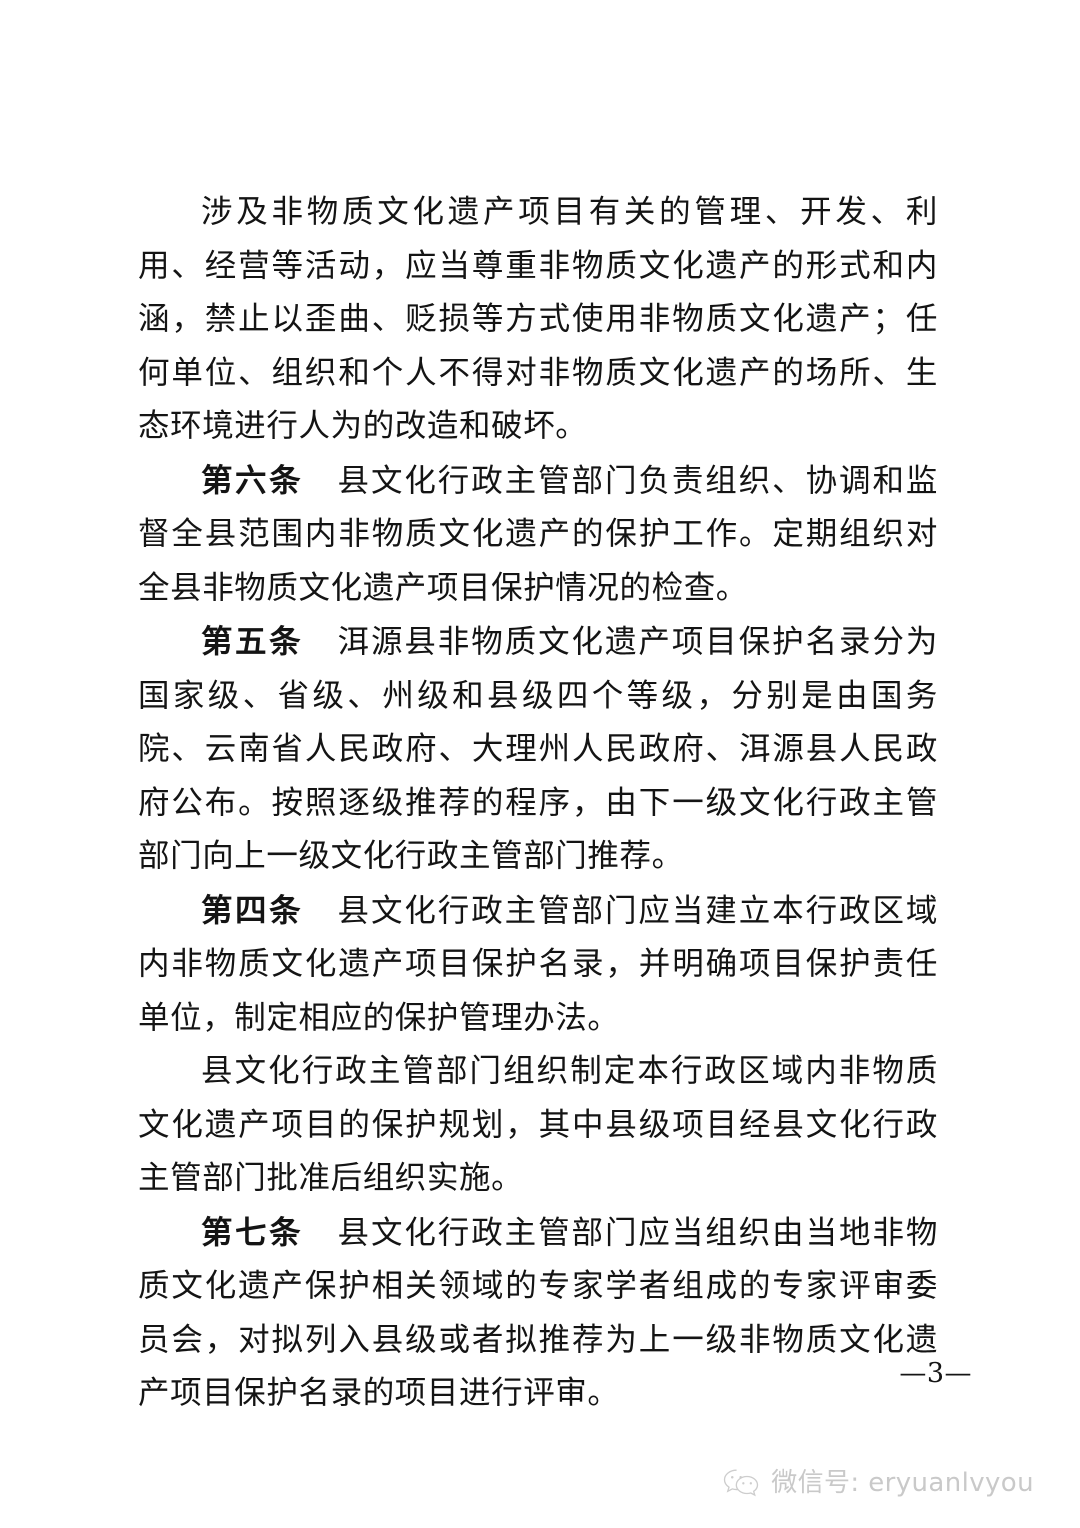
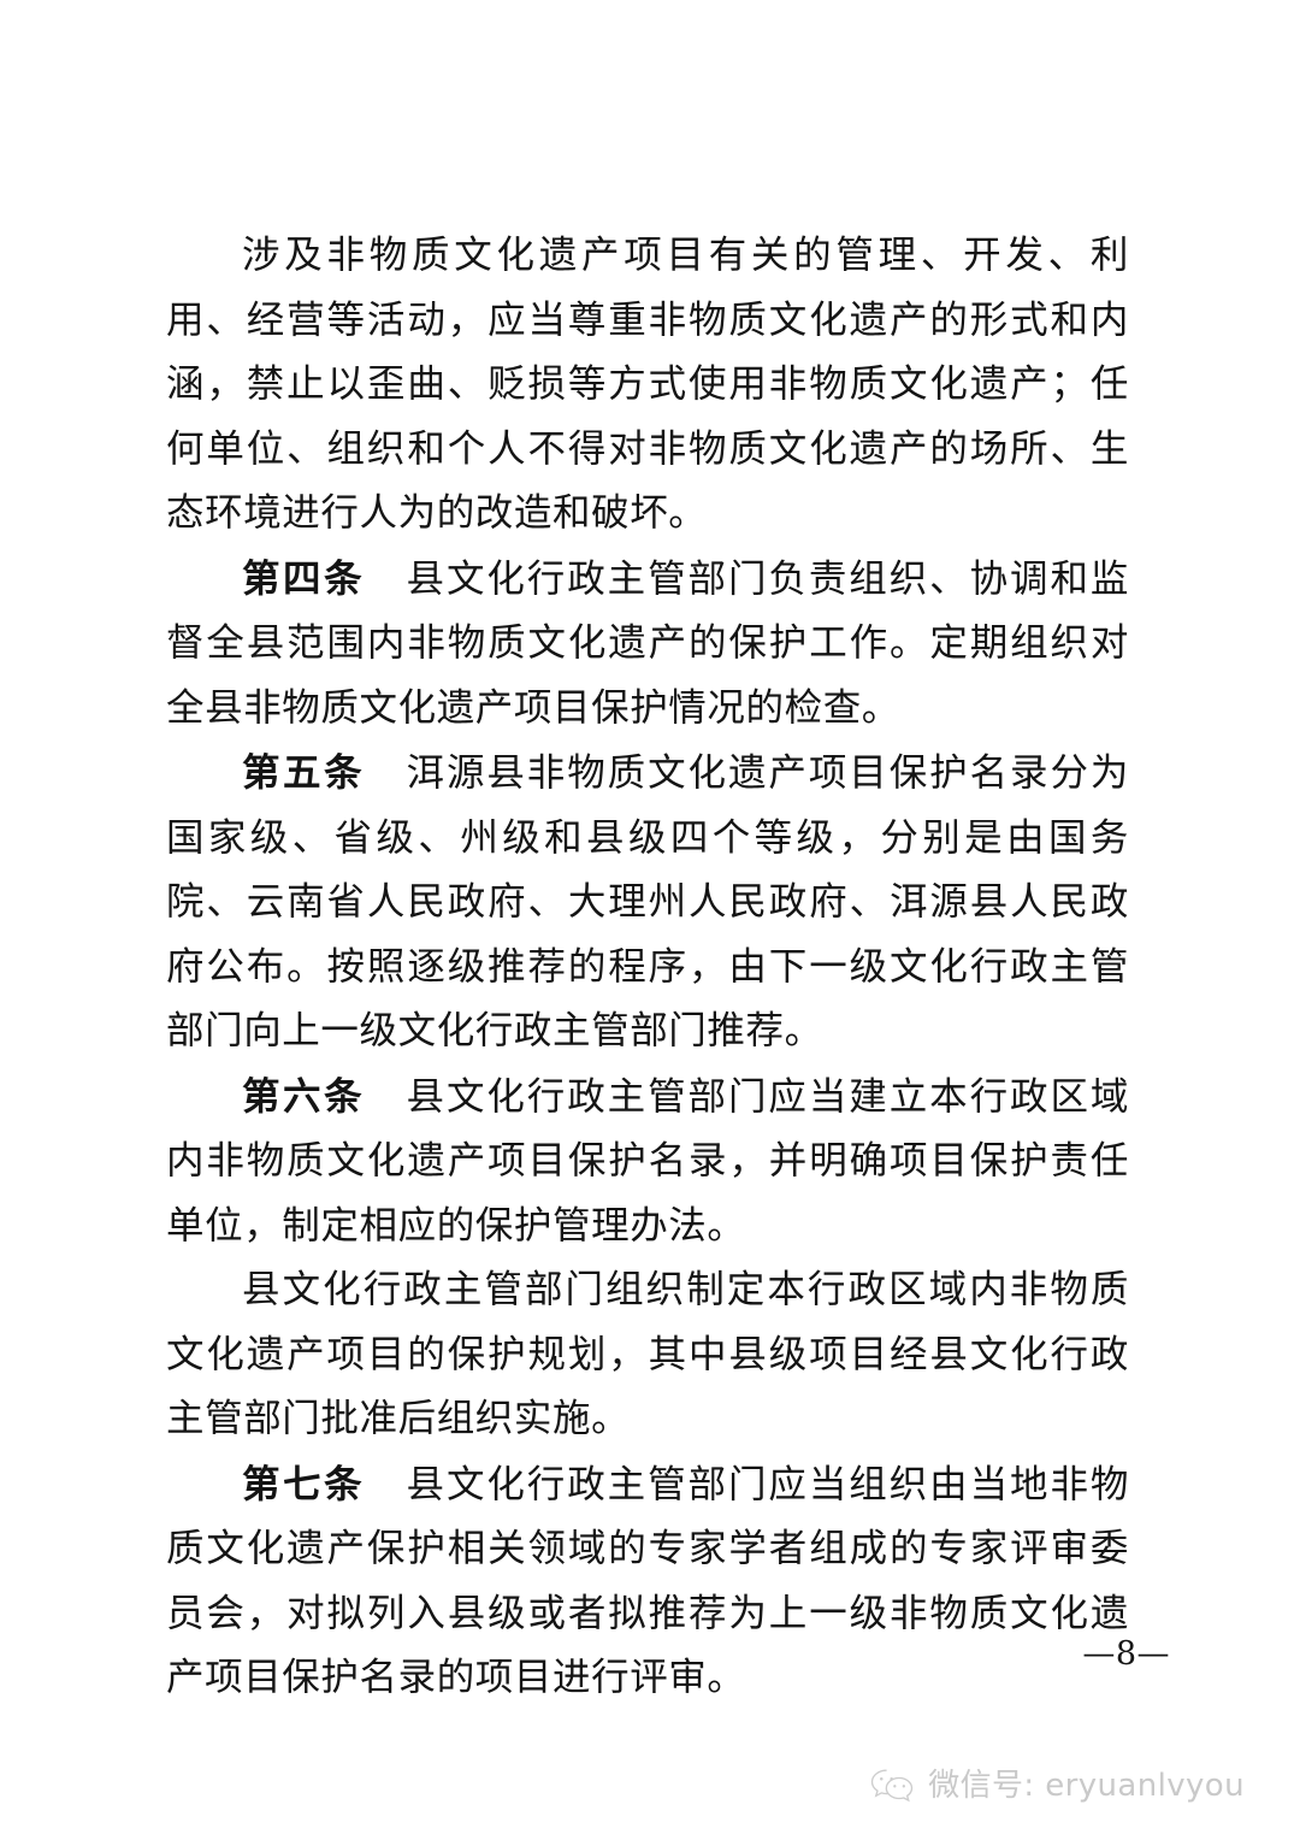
  涉及非物质文化遗产项目有关的管理、开发、利用、经营等活动，应当尊重非物质文化遗产的形式和内涵，禁止以歪曲、贬损等方式使用非物质文化遗产；任何单位、组织和个人不得对非物质文化遗产的场所、生态环境进行人为的改造和破坏。
- 第六条 县文化行政主管部门负责组织、协调和监督全县范围内非物质文化遗产的保护工作。定期组织对全县非物质文化遗产项目保护情况的检查。
+ 第四条 县文化行政主管部门负责组织、协调和监督全县范围内非物质文化遗产的保护工作。定期组织对全县非物质文化遗产项目保护情况的检查。
  第五条 洱源县非物质文化遗产项目保护名录分为国家级、省级、州级和县级四个等级，分别是由国务院、云南省人民政府、大理州人民政府、洱源县人民政府公布。按照逐级推荐的程序，由下一级文化行政主管部门向上一级文化行政主管部门推荐。
- 第四条 县文化行政主管部门应当建立本行政区域内非物质文化遗产项目保护名录，并明确项目保护责任单位，制定相应的保护管理办法。
+ 第六条 县文化行政主管部门应当建立本行政区域内非物质文化遗产项目保护名录，并明确项目保护责任单位，制定相应的保护管理办法。
  县文化行政主管部门组织制定本行政区域内非物质文化遗产项目的保护规划，其中县级项目经县文化行政主管部门批准后组织实施。
  第七条 县文化行政主管部门应当组织由当地非物质文化遗产保护相关领域的专家学者组成的专家评审委员会，对拟列入县级或者拟推荐为上一级非物质文化遗产项目保护名录的项目进行评审。
- —3—
+ —8—
  微信号: eryuanlvyou
